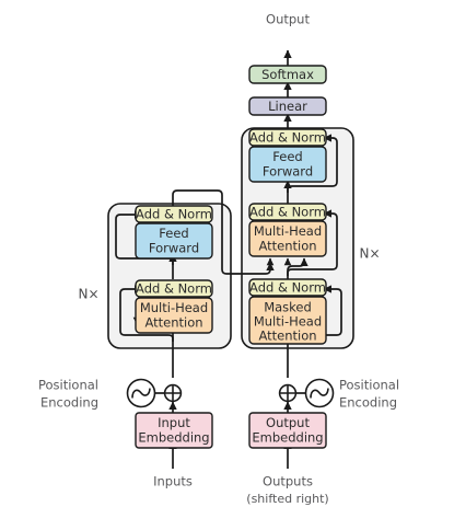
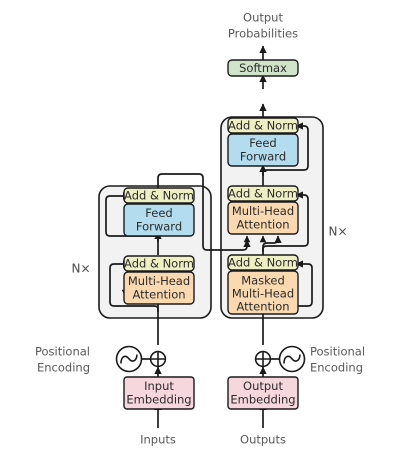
  Softmax
- Linear
  Add & Norm
  Feed
  Forward
  Add & Norm
  Multi-Head
  Attention
  Add & Norm
  Masked
  Multi-Head
  Attention
  Add & Norm
  Feed
  Forward
  Add & Norm
  Multi-Head
  Attention
  Input
  Embedding
  Output
  Embedding
  Output
+ Probabilities
  Inputs
  Outputs
- (shifted right)
  Positional
  Encoding
  Positional
  Encoding
  N×
  N×
